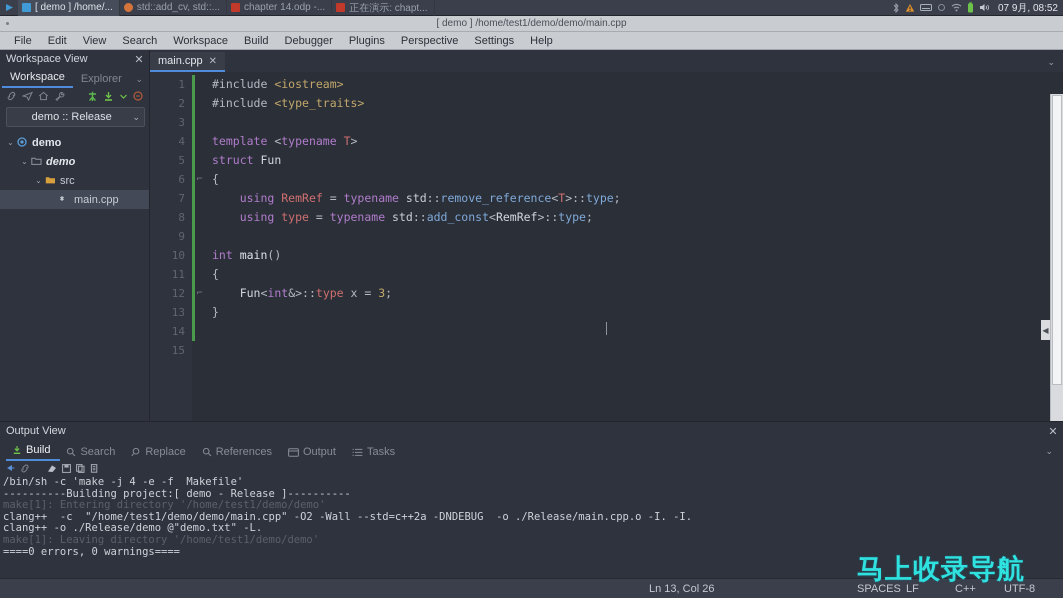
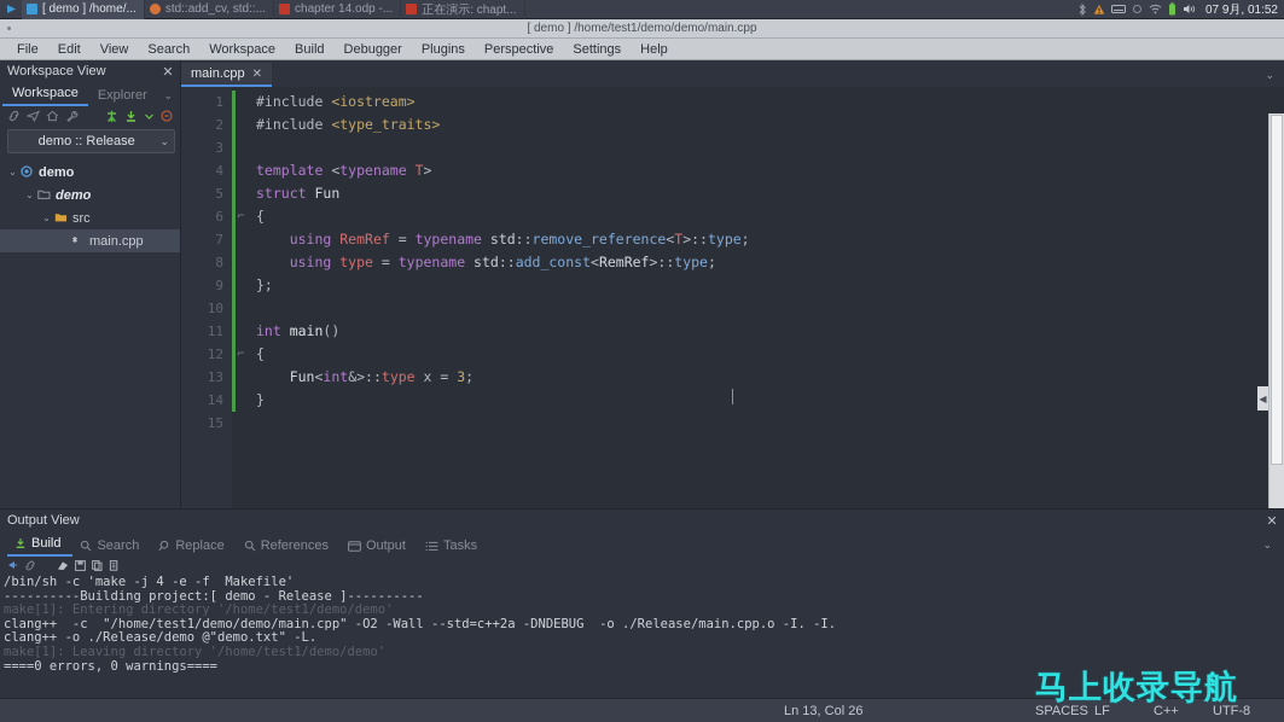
  [ demo ] /home/...
  std::add_cv, std::...
  chapter 14.odp -...
  正在演示: chapt...
- 07 9月, 08:52
+ 07 9月, 01:52
  [ demo ] /home/test1/demo/demo/main.cpp
  File
  Edit
  View
  Search
  Workspace
  Build
  Debugger
  Plugins
  Perspective
  Settings
  Help
  Workspace View
  ✕
  Workspace
  Explorer
  ⌄
  demo :: Release
  ⌄
  ⌄
  demo
  ⌄
  demo
  ⌄
  src
  main.cpp
  main.cpp
  ✕
  ⌄
  1
  2
  3
  4
  5
  6
  7
  8
  9
  10
  11
  12
  13
  14
  15
  ⌐
  ⌐
  #include <iostream>
  #include <type_traits>
  template <typename T>
  struct Fun
  {
  using RemRef = typename std::remove_reference<T>::type;
  using type = typename std::add_const<RemRef>::type;
+ };
  int main()
  {
  Fun<int&>::type x = 3;
  }
  ◀
  Output View
  ✕
  Build
  Search
  Replace
  References
  Output
  Tasks
  ⌄
  /bin/sh -c 'make -j 4 -e -f Makefile'
  ----------Building project:[ demo - Release ]----------
  make[1]: Entering directory '/home/test1/demo/demo'
  clang++ -c "/home/test1/demo/demo/main.cpp" -O2 -Wall --std=c++2a -DNDEBUG -o ./Release/main.cpp.o -I. -I.
  clang++ -o ./Release/demo @"demo.txt" -L.
  make[1]: Leaving directory '/home/test1/demo/demo'
  ====0 errors, 0 warnings====
  Ln 13, Col 26
  SPACES
  LF
  C++
  UTF-8
  马上收录导航
